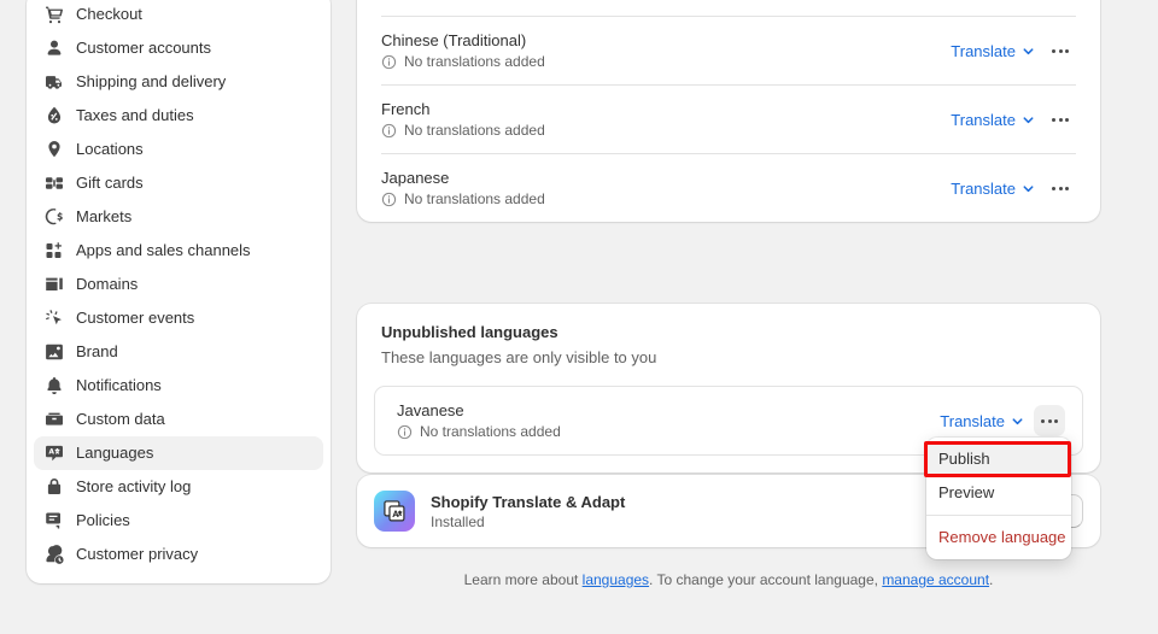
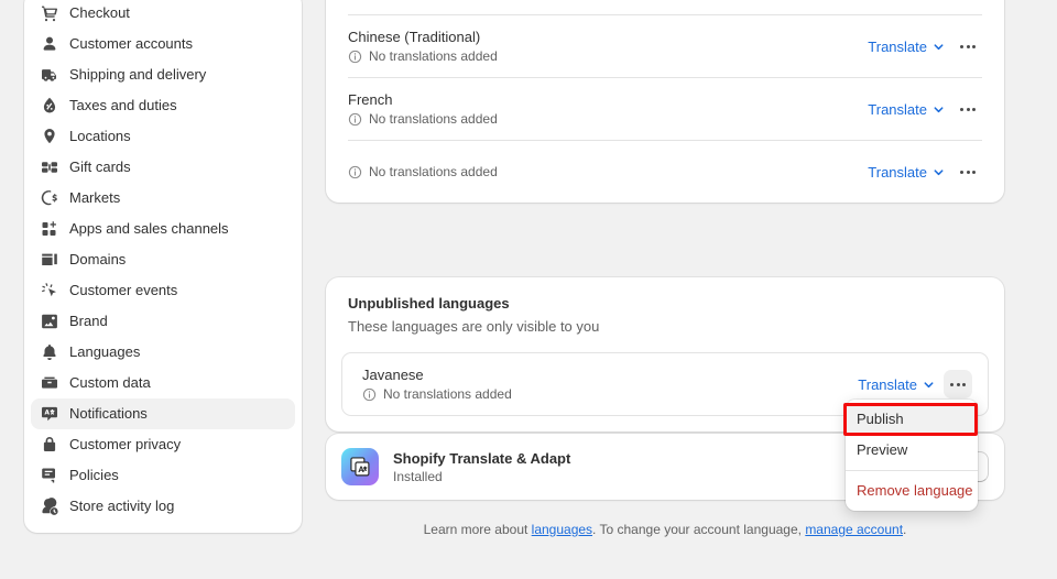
  Checkout
  Customer accounts
  Shipping and delivery
  Taxes and duties
  Locations
  Gift cards
  Markets
  Apps and sales channels
  Domains
  Customer events
  Brand
- Notifications
+ Languages
  Custom data
- Languages
+ Notifications
- Store activity log
+ Customer privacy
  Policies
- Customer privacy
+ Store activity log
  Chinese (Traditional)
  No translations added
  Translate
  French
  No translations added
  Translate
- Japanese
  No translations added
  Translate
  Unpublished languages
  These languages are only visible to you
  Javanese
  No translations added
  Translate
  Shopify Translate & Adapt
  Installed
  Learn more about languages. To change your account language, manage account.
  Publish
  Preview
  Remove language
